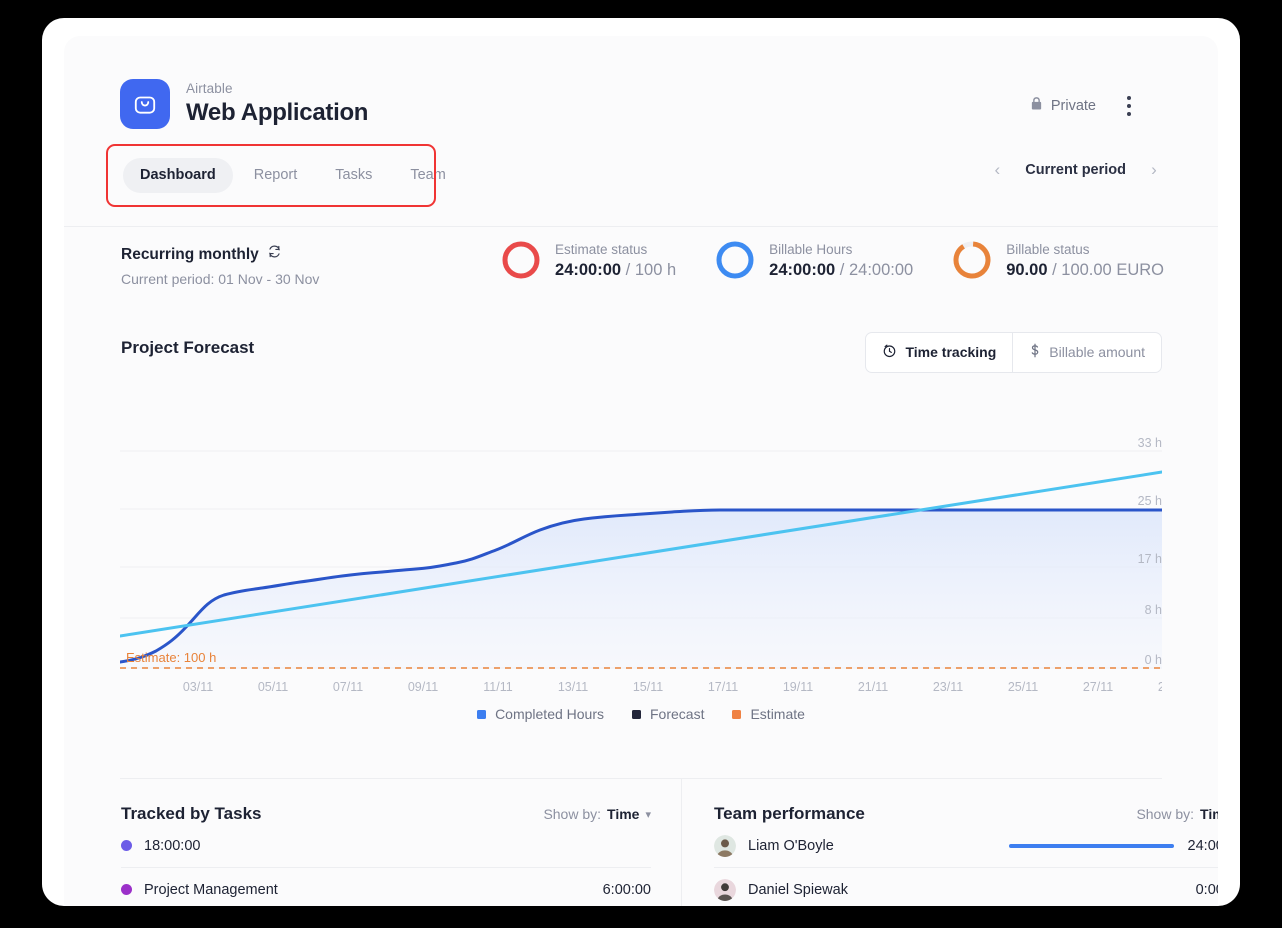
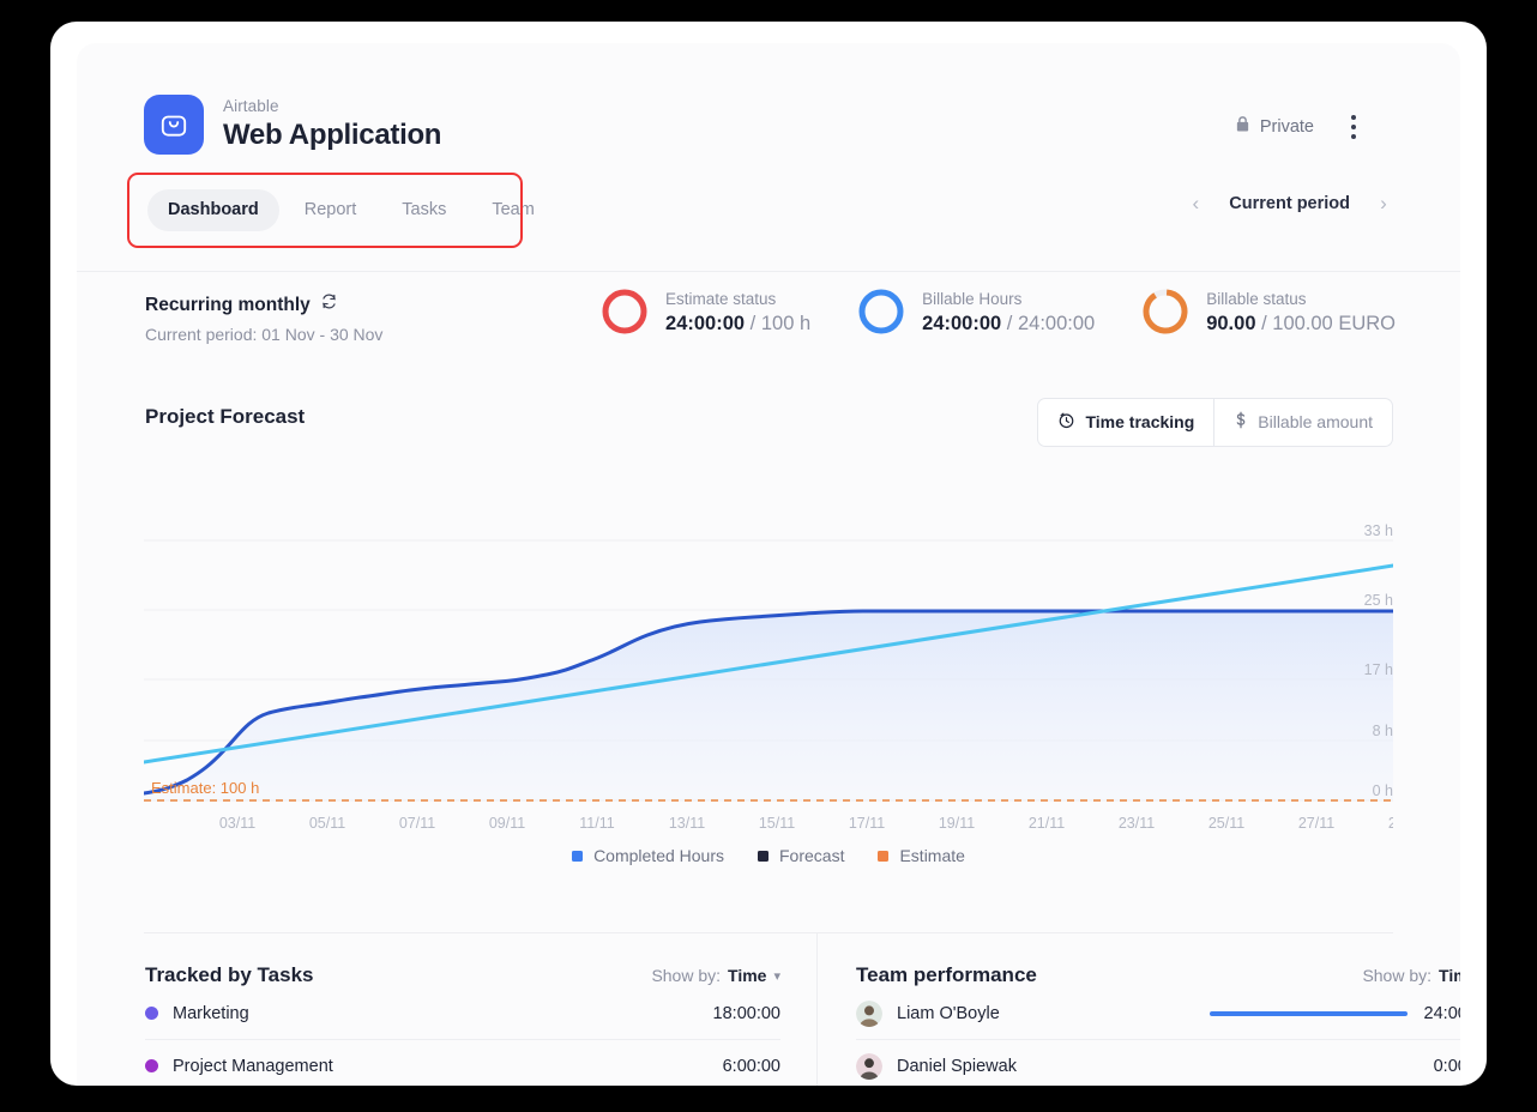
  Airtable
  Web Application
  Private
  Dashboard
  Report
  Tasks
  Team
  ‹
  Current period
  ›
  Recurring monthly
  Current period: 01 Nov - 30 Nov
  Estimate status
  24:00:00 / 100 h
  Billable Hours
  24:00:00 / 24:00:00
  Billable status
  90.00 / 100.00 EURO
  Project Forecast
  Time tracking
  Billable amount
  Estimate: 100 h
  33 h
  25 h
  17 h
  8 h
  0 h
  03/11
  05/11
  07/11
  09/11
  11/11
  13/11
  15/11
  17/11
  19/11
  21/11
  23/11
  25/11
  27/11
  Completed Hours
  Forecast
  Estimate
  Tracked by Tasks
  Show by:
  Time
  ▾
+ Marketing
  18:00:00
  Project Management
  6:00:00
  Team performance
  Show by:
  Liam O'Boyle
  Daniel Spiewak
